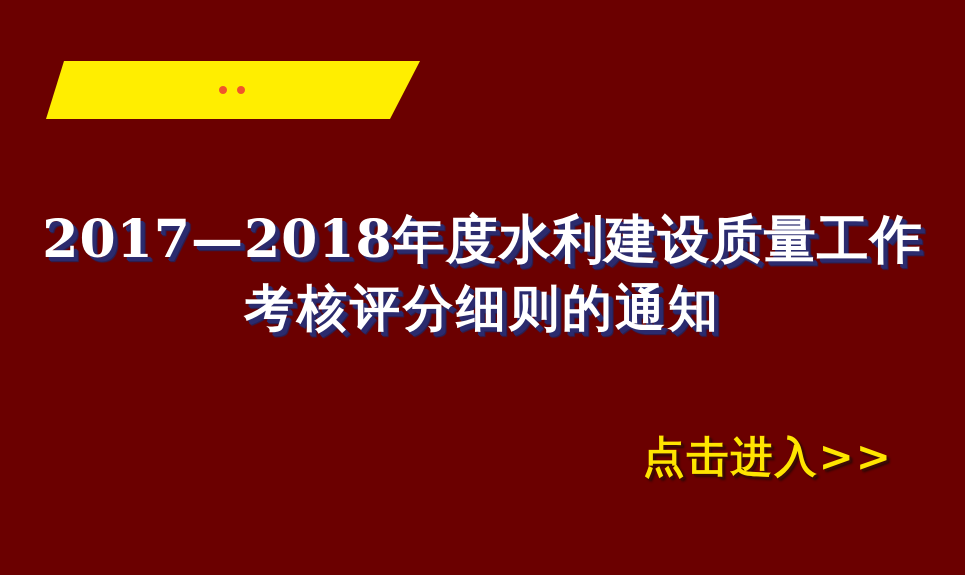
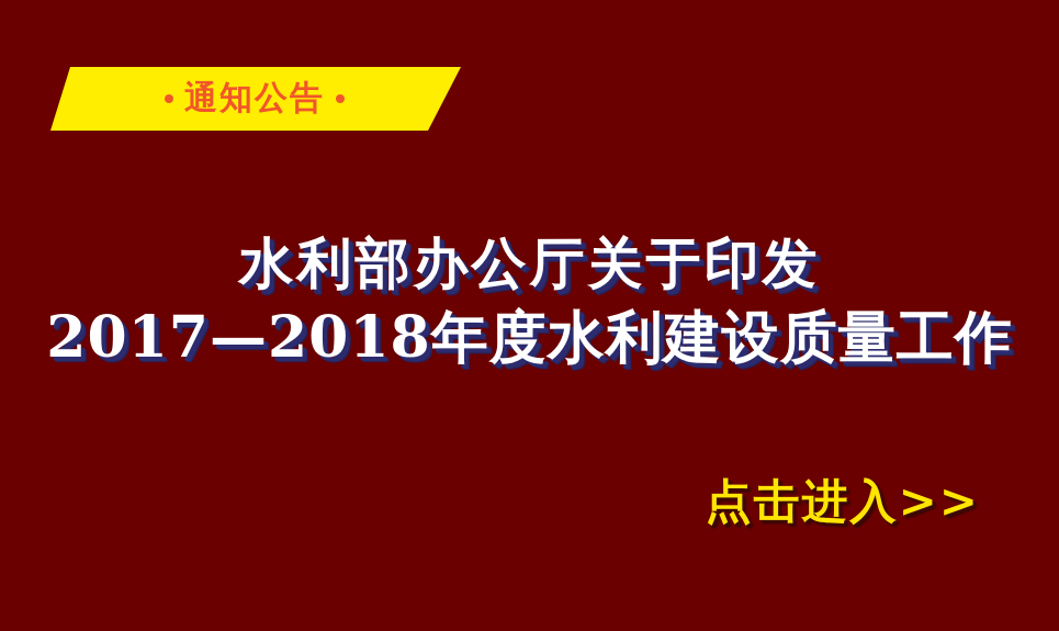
+ 通知公告
+ 水利部办公厅关于印发
  2017—2018年度水利建设质量工作
- 考核评分细则的通知
  点击进入>>
